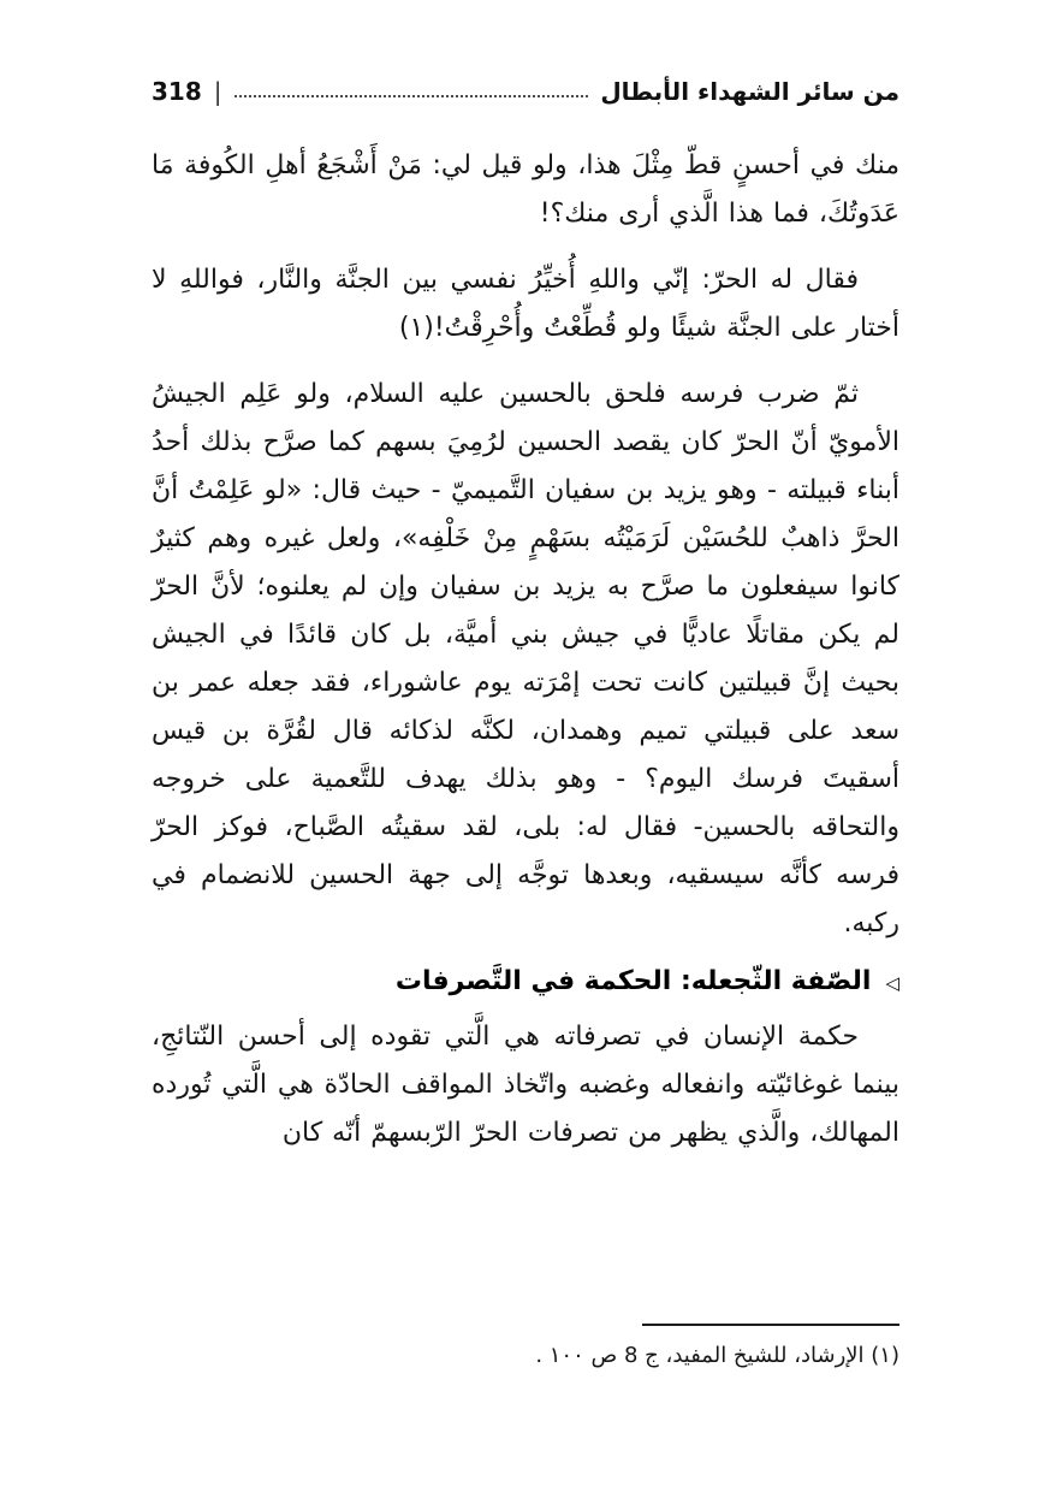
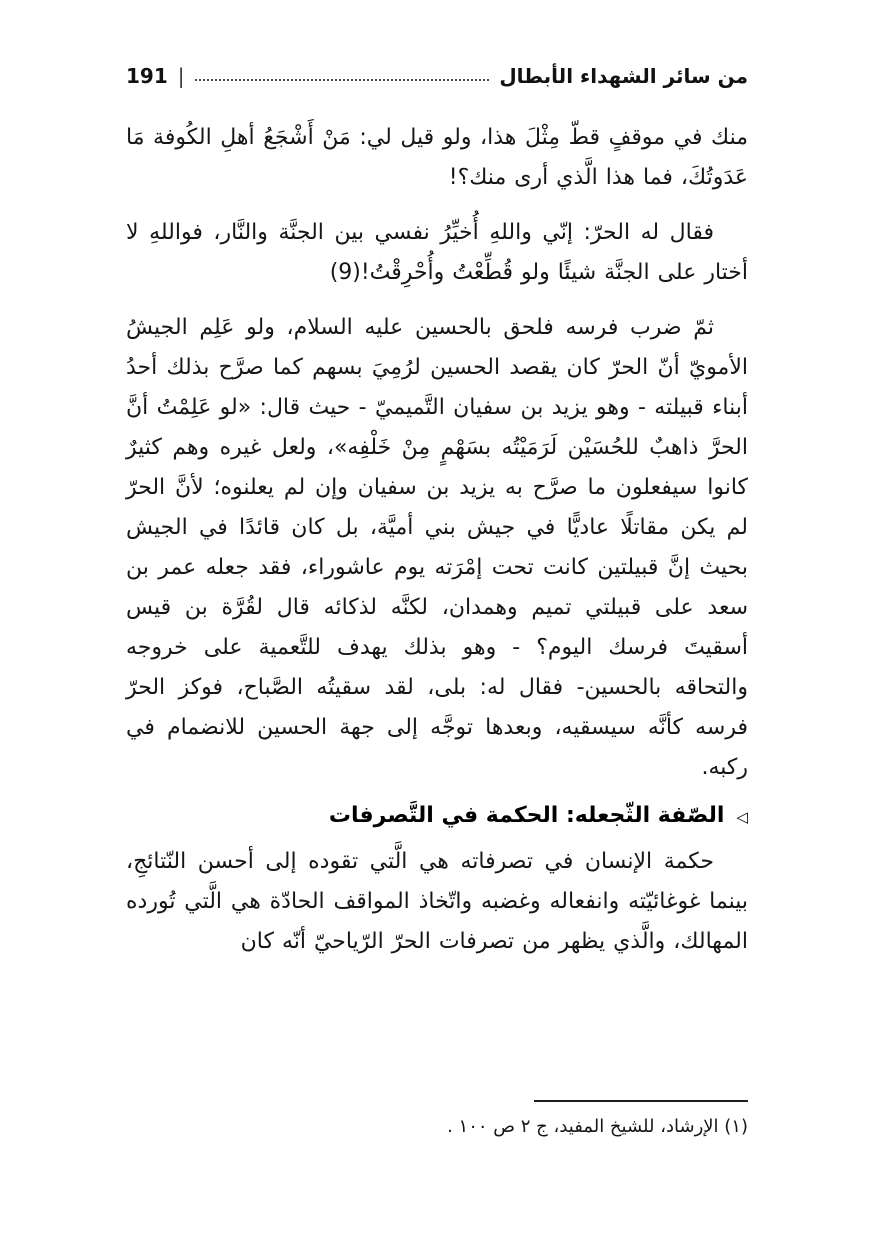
  من سائر الشهداء الأبطال
  |
- 318
+ 191
- منك في أحسنٍ قطّ مِثْلَ هذا، ولو قيل لي: مَنْ أَشْجَعُ أهلِ الكُوفة مَا عَدَوتُكَ، فما هذا الَّذي أرى منك؟!
+ منك في موقفٍ قطّ مِثْلَ هذا، ولو قيل لي: مَنْ أَشْجَعُ أهلِ الكُوفة مَا عَدَوتُكَ، فما هذا الَّذي أرى منك؟!
- فقال له الحرّ: إنّي واللهِ أُخيِّرُ نفسي بين الجنَّة والنَّار، فواللهِ لا أختار على الجنَّة شيئًا ولو قُطِّعْتُ وأُحْرِقْتُ!(١)
+ فقال له الحرّ: إنّي واللهِ أُخيِّرُ نفسي بين الجنَّة والنَّار، فواللهِ لا أختار على الجنَّة شيئًا ولو قُطِّعْتُ وأُحْرِقْتُ!(9)
  ثمّ ضرب فرسه فلحق بالحسين عليه السلام، ولو عَلِم الجيشُ الأمويّ أنّ الحرّ كان يقصد الحسين لرُمِيَ بسهم كما صرَّح بذلك أحدُ أبناء قبيلته - وهو يزيد بن سفيان التَّميميّ - حيث قال: «لو عَلِمْتُ أنَّ الحرَّ ذاهبٌ للحُسَيْن لَرَمَيْتُه بسَهْمٍ مِنْ خَلْفِه»، ولعل غيره وهم كثيرٌ كانوا سيفعلون ما صرَّح به يزيد بن سفيان وإن لم يعلنوه؛ لأنَّ الحرّ لم يكن مقاتلًا عاديًّا في جيش بني أميَّة، بل كان قائدًا في الجيش بحيث إنَّ قبيلتين كانت تحت إمْرَته يوم عاشوراء، فقد جعله عمر بن سعد على قبيلتي تميم وهمدان، لكنَّه لذكائه قال لقُرَّة بن قيس أسقيتَ فرسك اليوم؟ - وهو بذلك يهدف للتَّعمية على خروجه والتحاقه بالحسين- فقال له: بلى، لقد سقيتُه الصَّباح، فوكز الحرّ فرسه كأنَّه سيسقيه، وبعدها توجَّه إلى جهة الحسين للانضمام في ركبه.
  ◁
  الصّفة الثّجعله: الحكمة في التَّصرفات
- حكمة الإنسان في تصرفاته هي الَّتي تقوده إلى أحسن النّتائجِ، بينما غوغائيّته وانفعاله وغضبه واتّخاذ المواقف الحادّة هي الَّتي تُورده المهالك، والَّذي يظهر من تصرفات الحرّ الرّبسهمّ أنّه كان
+ حكمة الإنسان في تصرفاته هي الَّتي تقوده إلى أحسن النّتائجِ، بينما غوغائيّته وانفعاله وغضبه واتّخاذ المواقف الحادّة هي الَّتي تُورده المهالك، والَّذي يظهر من تصرفات الحرّ الرّياحيّ أنّه كان
- (١) الإرشاد، للشيخ المفيد، ج 8 ص ١٠٠ .
+ (١) الإرشاد، للشيخ المفيد، ج ٢ ص ١٠٠ .
